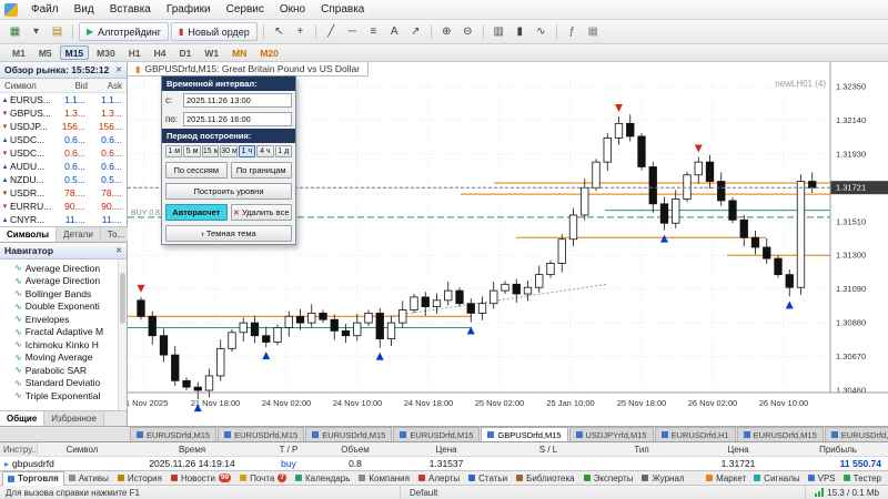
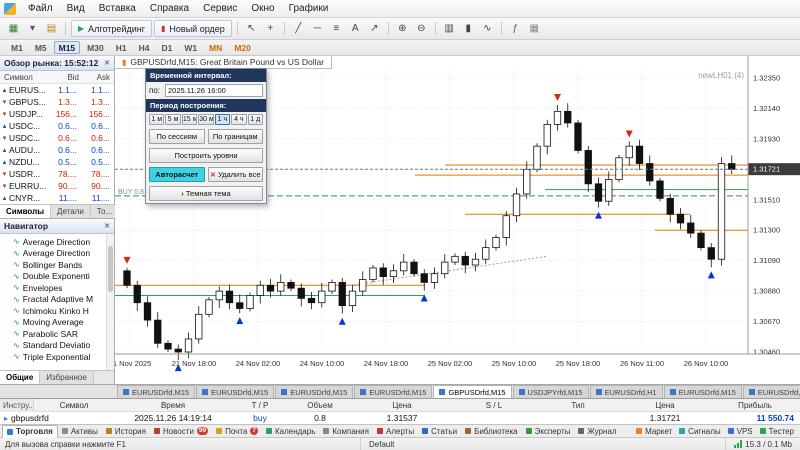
  Файл
  Вид
  Вставка
- Графики
+ Справка
  Сервис
  Окно
- Справка
+ Графики
  ▦
  ▾
  ▤
  ▶
  Алготрейдинг
  ▮
  Новый ордер
  ↖
  +
  ╱
  ─
  ≡
  A
  ↗
  ⊕
  ⊖
  ▥
  ▮
  ∿
  ƒ
  ▦
  M1
  M5
  M15
  M30
  H1
  H4
  D1
  W1
  MN
  M20
  Обзор рынка: 15:52:12
  Символ
  Bid
  Ask
  EURUS...
  1.1...
  1.1...
  GBPUS...
  1.3...
  1.3...
  USDJP...
  156...
  156...
  USDC...
  0.6...
  0.6...
  USDC...
  0.6...
  0.6...
  AUDU...
  0.6...
  0.6...
  NZDU...
  0.5...
  0.5...
  USDR...
  78....
  78....
  EURRU...
  90....
  90....
  CNYR...
  11....
  11....
  Символы
  Детали
  То...
  Навигатор
  ∿
  Average Direction
  ∿
  Average Direction
  ∿
  Bollinger Bands
  ∿
  Double Exponenti
  ∿
  Envelopes
  ∿
  Fractal Adaptive M
  ∿
  Ichimoku Kinko H
  ∿
  Moving Average
  ∿
  Parabolic SAR
  ∿
  Standard Deviatio
  ∿
  Triple Exponential
  Общие
  Избранное
  1 Nov 2025
  21 Nov 18:00
  24 Nov 02:00
  24 Nov 10:00
  24 Nov 18:00
  25 Nov 02:00
- 25 Jan 10:00
+ 25 Nov 10:00
  25 Nov 18:00
- 26 Nov 02:00
+ 26 Nov 11:00
  26 Nov 10:00
  1.32350
  1.32140
  1.31930
  1.31510
  1.31300
  1.31090
  1.30880
  1.30670
  1.30460
  1.31721
  ▮
  GBPUSDrfd,M15: Great Britain Pound vs US Dollar
  newLH01 (4)
  Временной интервал:
- с:
- 2025.11.26 13:00
  по:
  2025.11.26 16:00
  Период построения:
  По сессиям
  По границам
  Построить уровни
  Авторасчет
  Удалить все
  › Темная тема
  EURUSDrfd,M15
  EURUSDrfd,M15
  EURUSDrfd,M15
  EURUSDrfd,M15
  GBPUSDrfd,M15
  USDJPYrfd,M15
  EURUSDrfd,H1
  EURUSDrfd,M15
  EURUSDrfd,
  Инстру...
  Символ
  Время
  T / P
  Объем
  Цена
  S / L
  Тип
  Цена
  Прибыль
  ▸
  gbpusdrfd
  2025.11.26 14:19:14
  buy
  0.8
  1.31537
  1.31721
  11 550.74
  Торговля
  Активы
  История
  Новости
  Почта
  Календарь
  Компания
  Алерты
  Статьи
  Библиотека
  Эксперты
  Журнал
  Маркет
  Сигналы
  VPS
  Тестер
  Для вызова справки нажмите F1
  Default
  15.3 / 0.1 Mb
